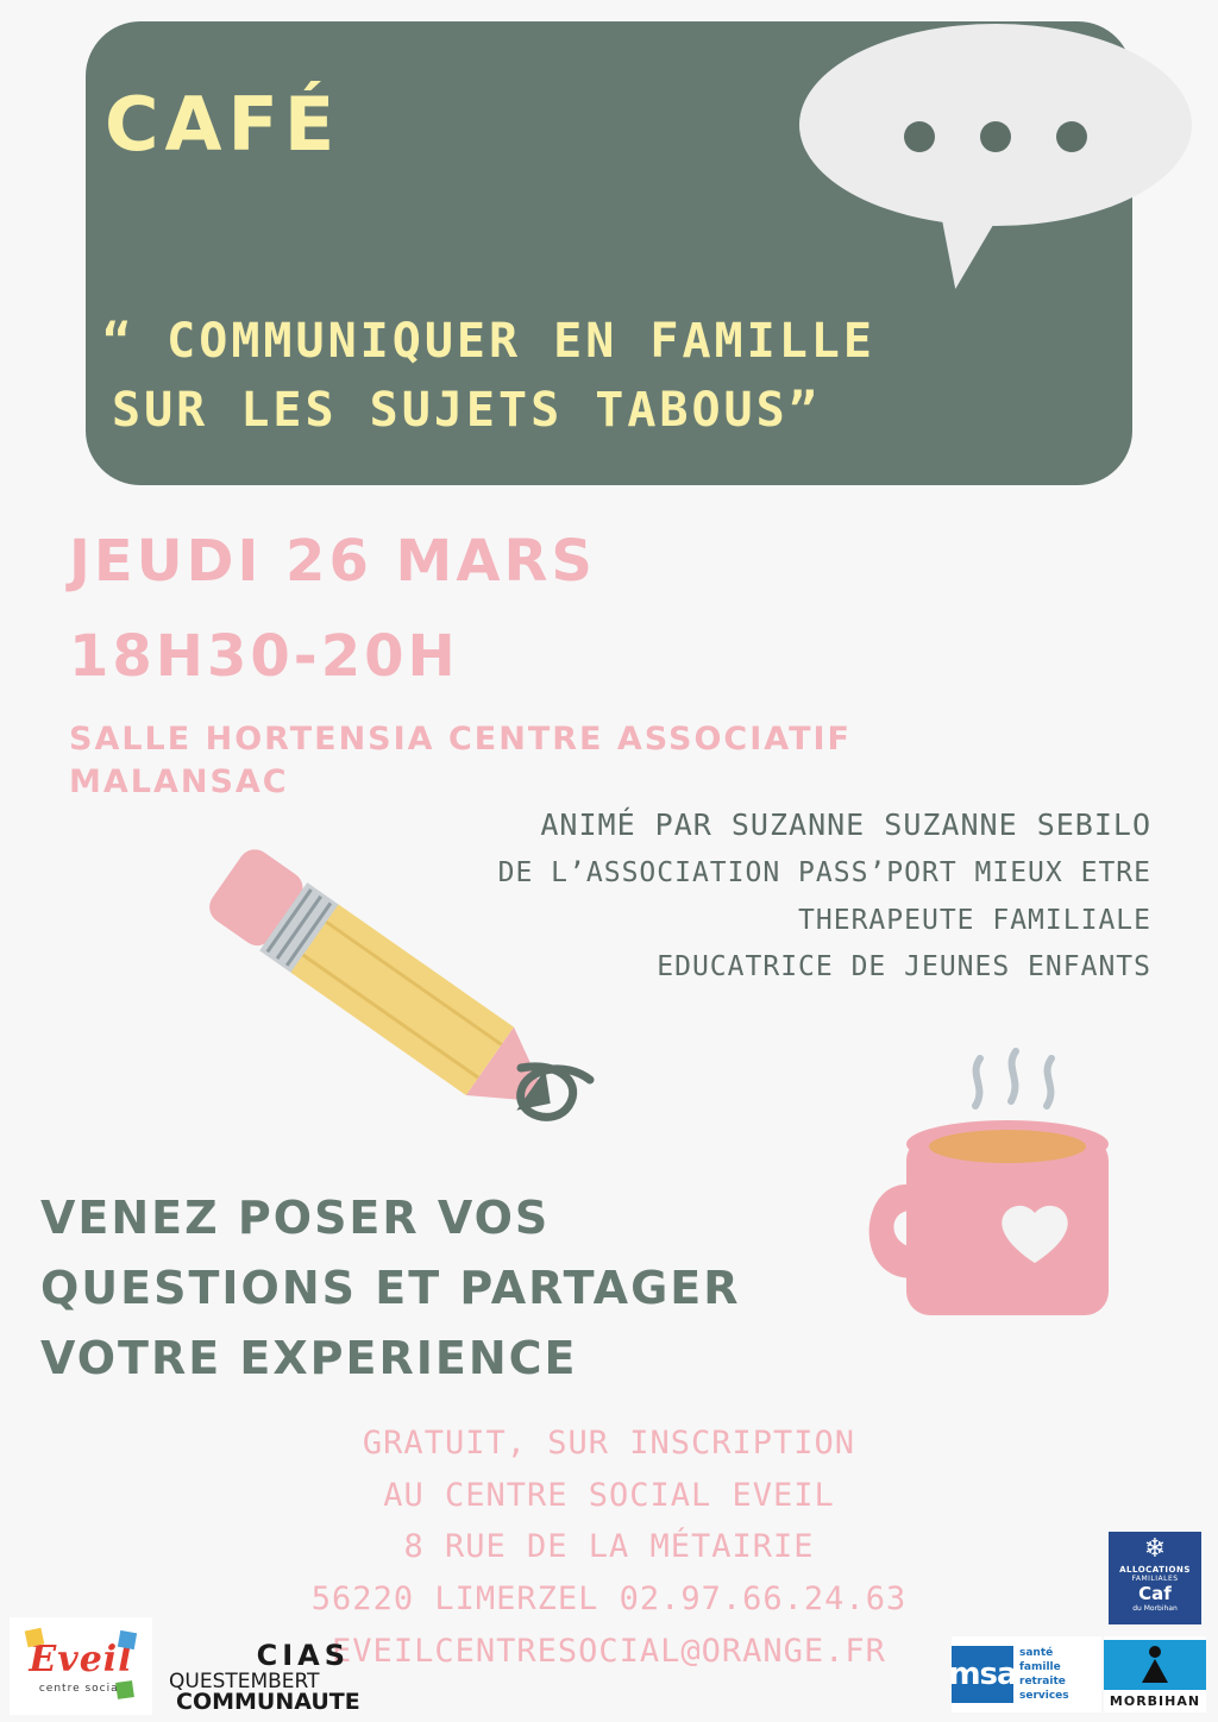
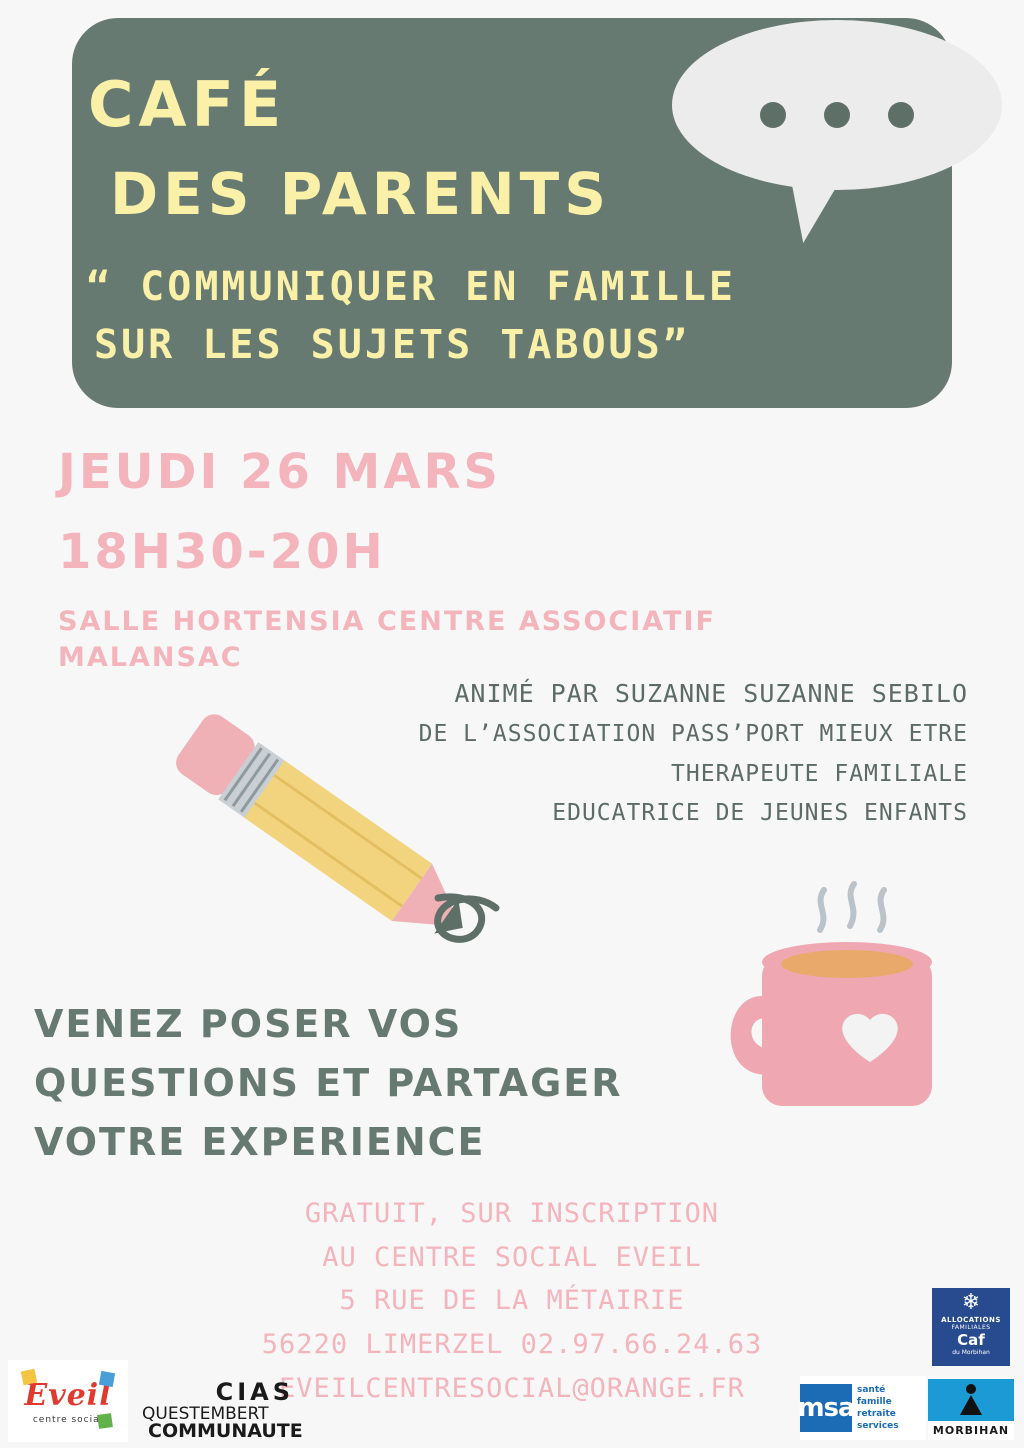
  CAFÉ
+ DES PARENTS
  “ COMMUNIQUER EN FAMILLE
  SUR LES SUJETS TABOUS”
  JEUDI 26 MARS
  18H30-20H
  SALLE HORTENSIA CENTRE ASSOCIATIF MALANSAC
  ANIMÉ PAR SUZANNE SUZANNE SEBILO
  DE L’ASSOCIATION PASS’PORT MIEUX ETRE
  THERAPEUTE FAMILIALE
  EDUCATRICE DE JEUNES ENFANTS
  VENEZ POSER VOS QUESTIONS ET PARTAGER VOTRE EXPERIENCE
  GRATUIT, SUR INSCRIPTION
  AU CENTRE SOCIAL EVEIL
- 8 RUE DE LA MÉTAIRIE
+ 5 RUE DE LA MÉTAIRIE
  56220 LIMERZEL 02.97.66.24.63
  EVEILCENTRESOCIAL@ORANGE.FR
  Eveil
  centre socia
  CIAS
  QUESTEMBERT
  COMMUNAUTE
  ❄
  ALLOCATIONS
  Caf
  msa
  santé
  famille
  retraite
  services
  MORBIHAN
